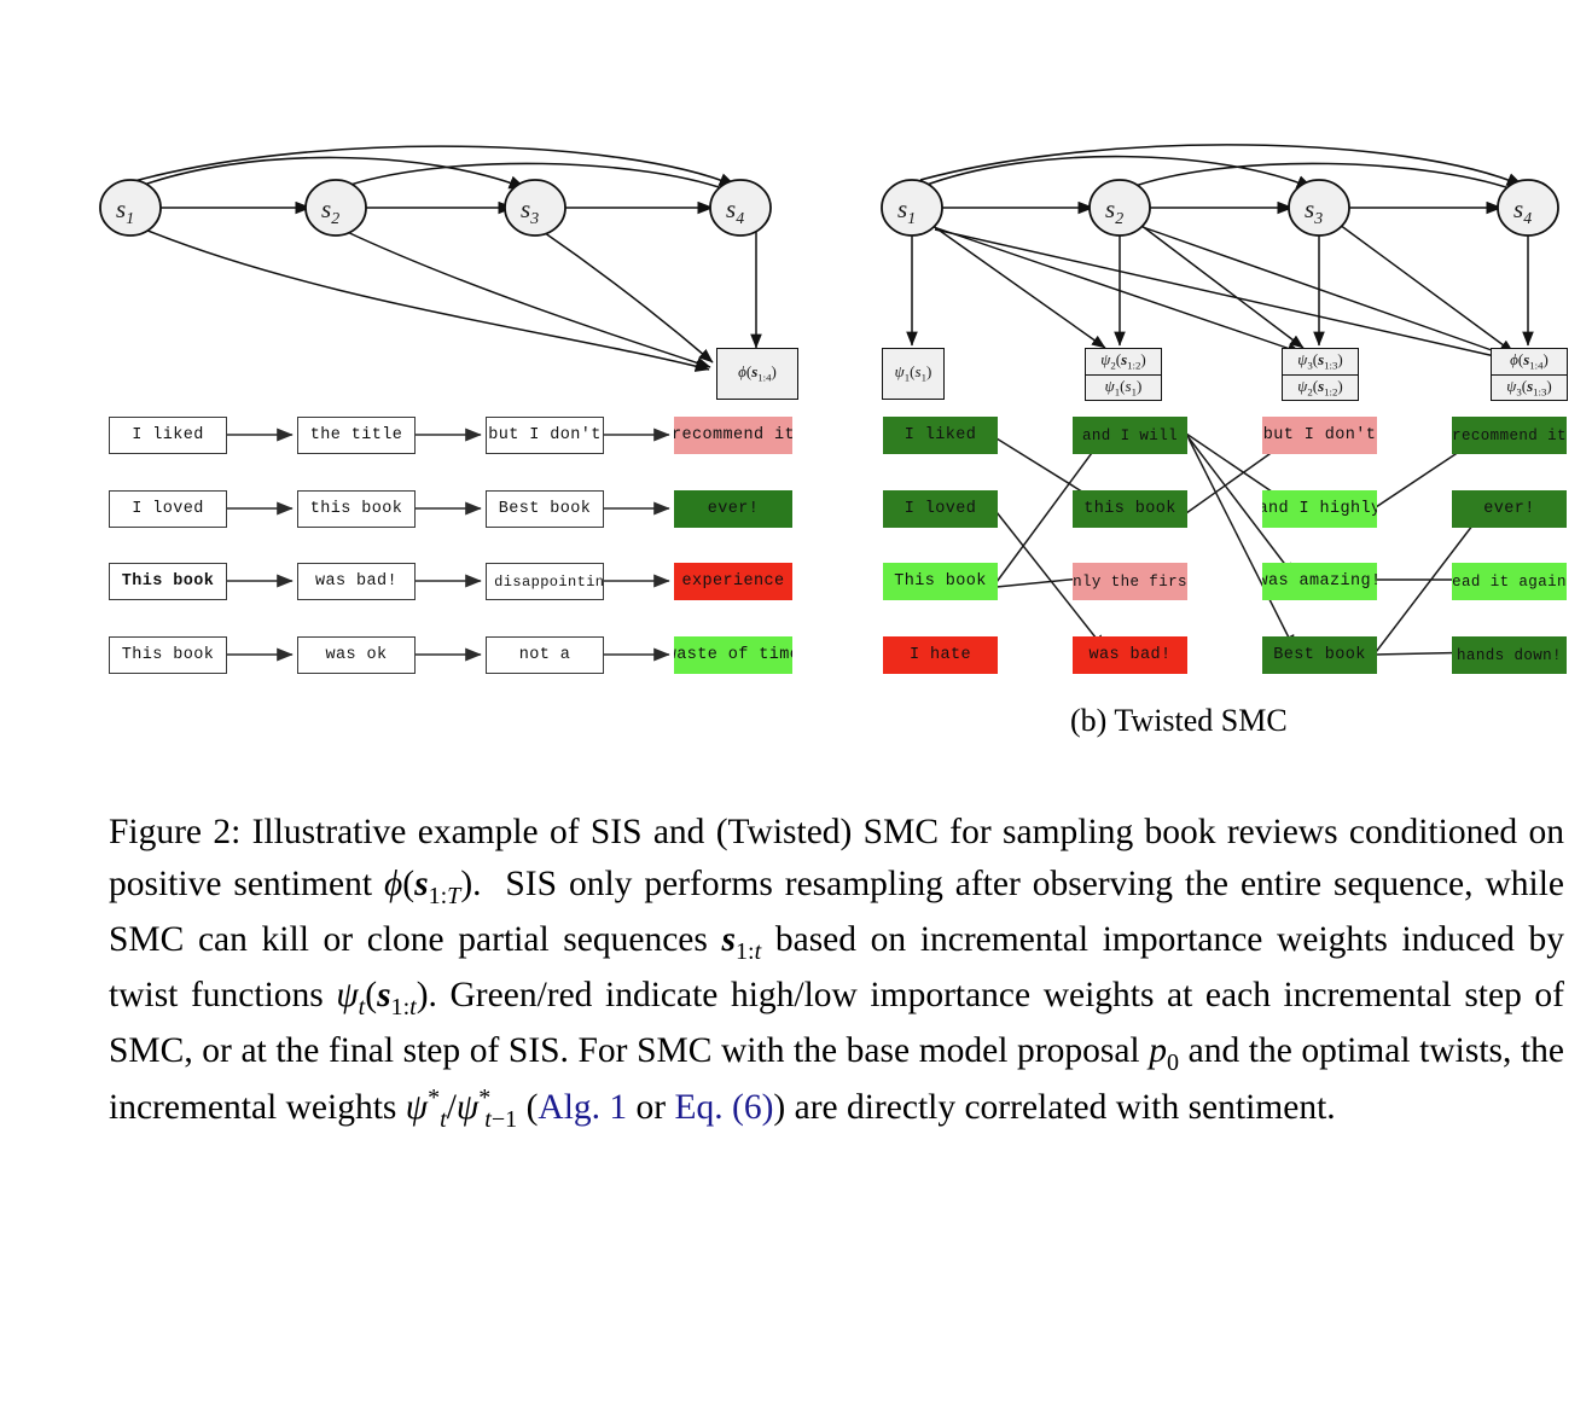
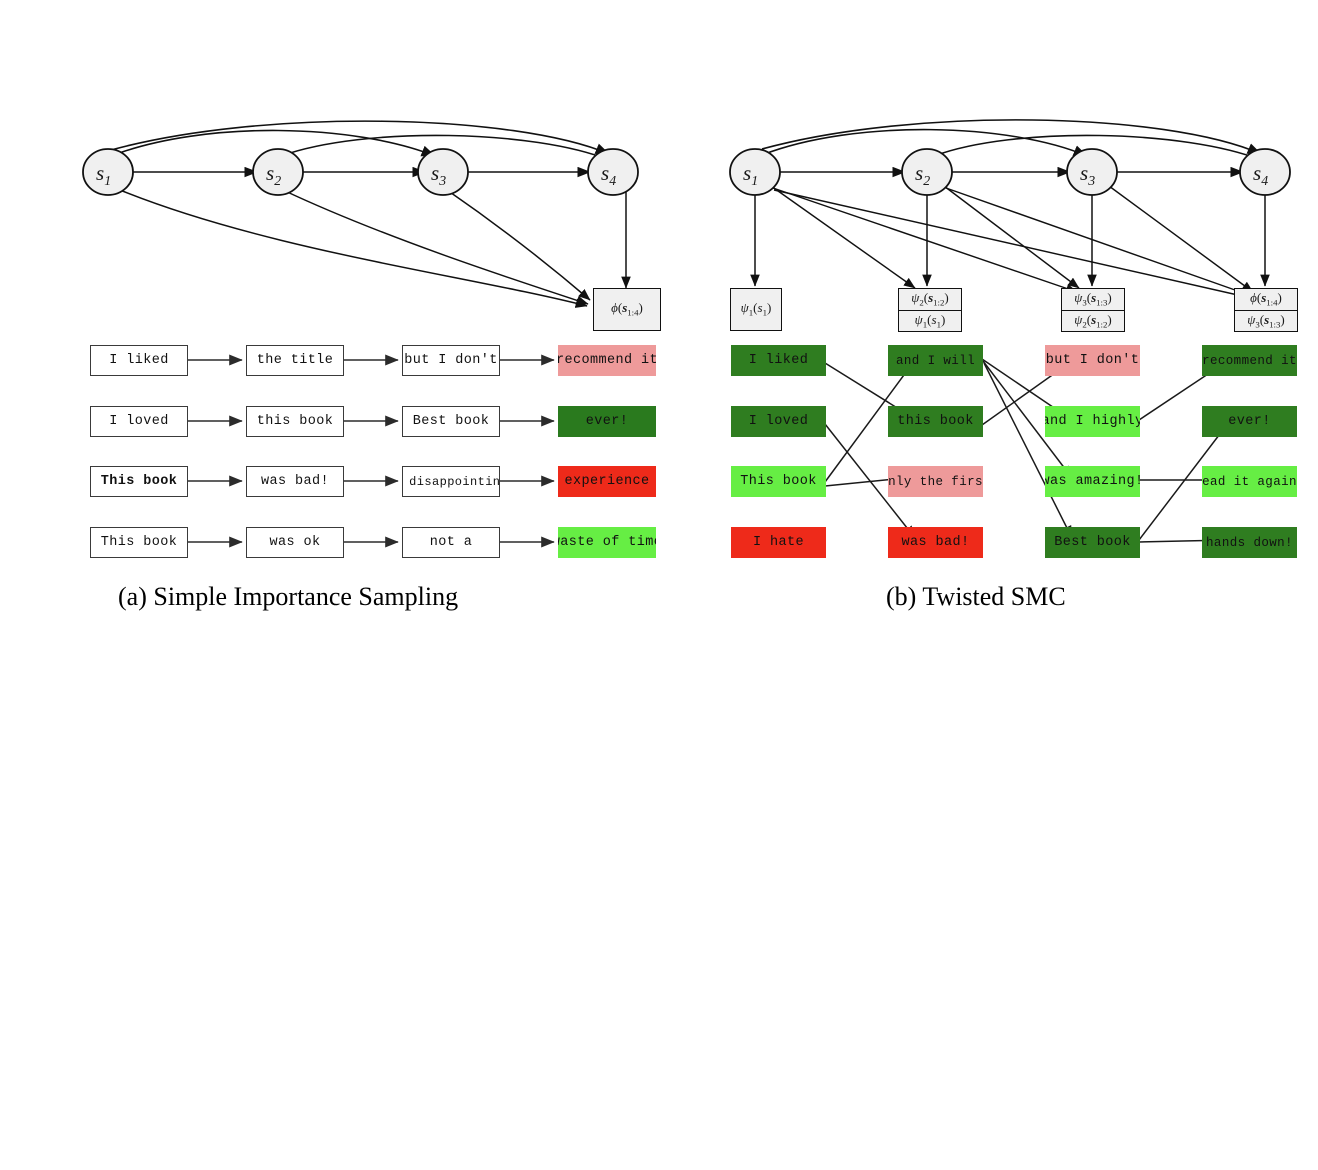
  s1
  s2
  s3
  s4
  ϕ(s1:4)
  I liked
  the title
  but I don't
  recommend it
  I loved
  this book
  Best book
  ever!
  This book
  was bad!
  disappointin
  experience
  This book
  was ok
  not a
  aste of tim
  s1
  s2
  s3
  s4
  ψ1(s1)
  ψ2(s1:2)
  ψ1(s1)
  ψ3(s1:3)
  ψ2(s1:2)
  ϕ(s1:4)
  ψ3(s1:3)
  I liked
  I loved
  This book
  I hate
  and I will
  this book
  nly the firs
  was bad!
  but I don't
  and I highly
  was amazing!
  Best book
  recommend it
  ever!
  ead it again
  hands down!
+ (a) Simple Importance Sampling
  (b) Twisted SMC
- Figure 2: Illustrative example of SIS and (Twisted) SMC for sampling book reviews conditioned on positive sentiment ϕ(s1:T). SIS only performs resampling after observing the entire sequence, while SMC can kill or clone partial sequences s1:t based on incremental importance weights induced by twist functions ψt(s1:t). Green/red indicate high/low importance weights at each incremental step of SMC, or at the final step of SIS. For SMC with the base model proposal p0 and the optimal twists, the incremental weights ψ* t/ψ*t−1 (Alg. 1 or Eq. (6)) are directly correlated with sentiment.
